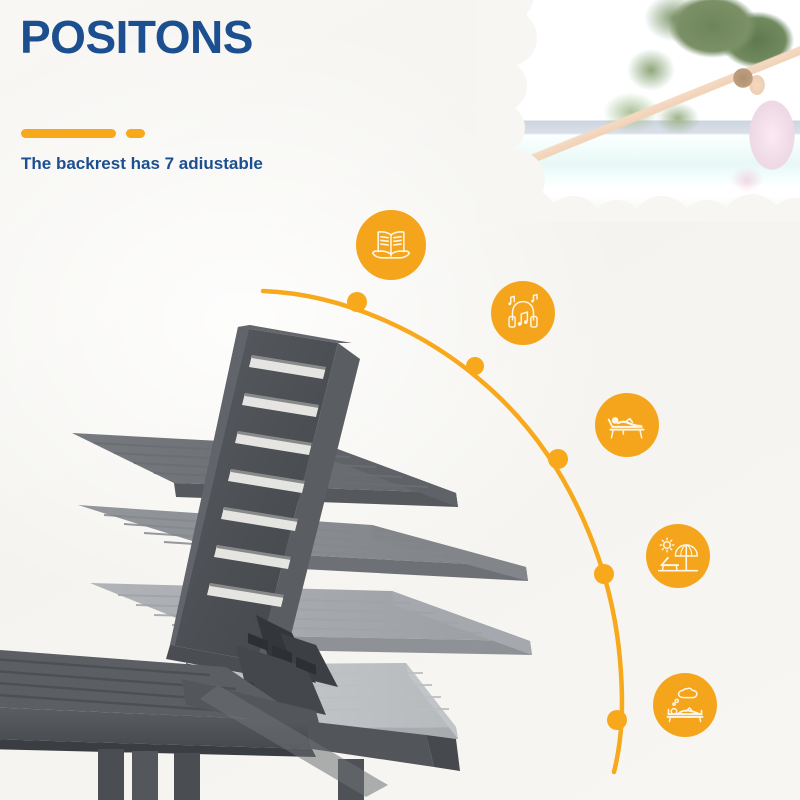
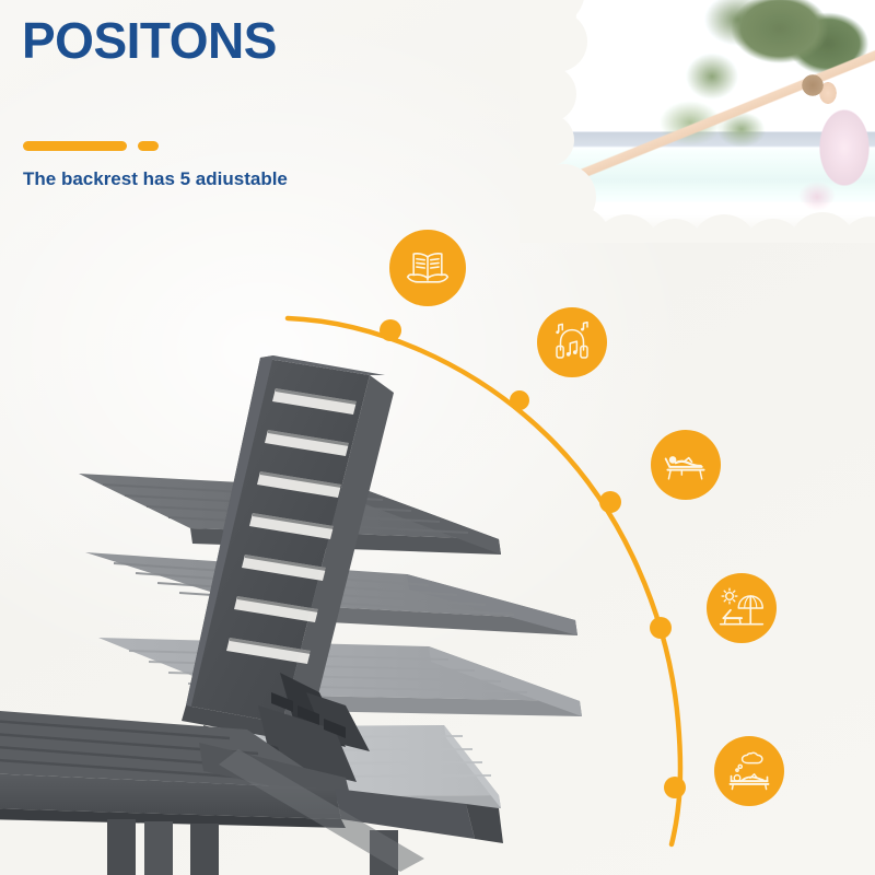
  POSITONS
- The backrest has 7 adiustable
+ The backrest has 5 adiustable
